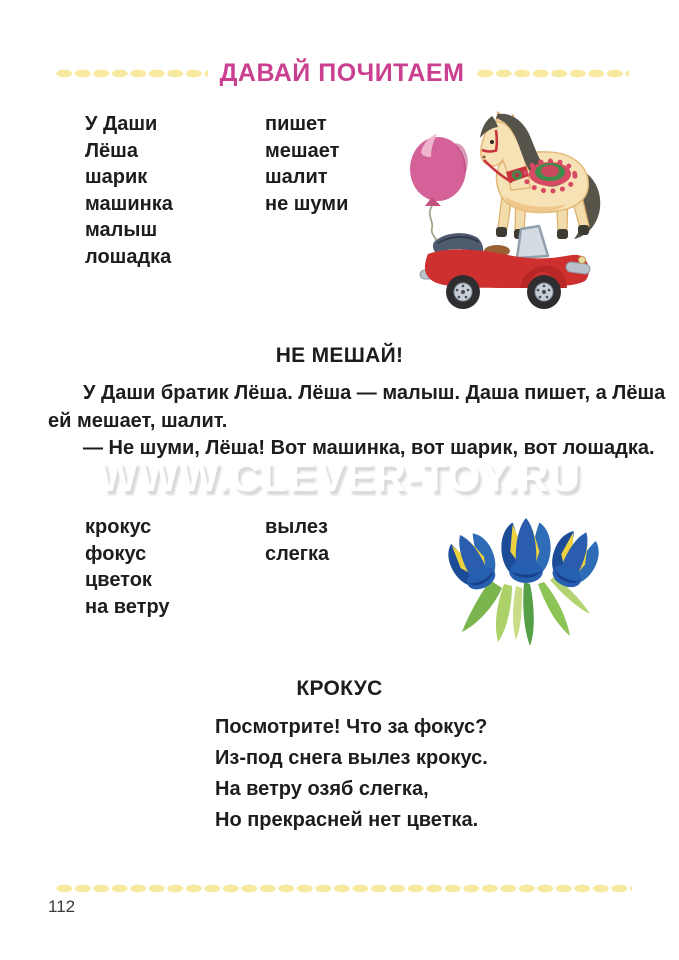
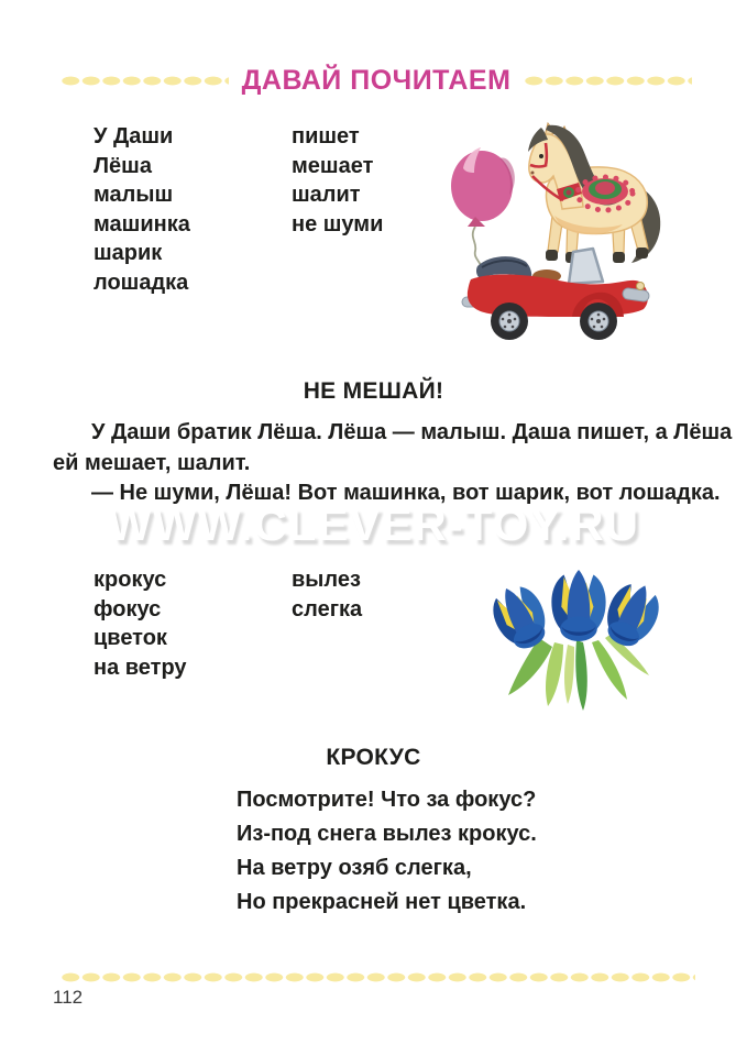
  ДАВАЙ ПОЧИТАЕМ
  У Даши
  Лёша
- шарик
+ малыш
  машинка
- малыш
+ шарик
  лошадка
  пишет
  мешает
  шалит
  не шуми
  НЕ МЕШАЙ!
  У Даши братик Лёша. Лёша — малыш. Даша пишет, а Лёша
  ей мешает, шалит.
  — Не шуми, Лёша! Вот машинка, вот шарик, вот лошадка.
  WWW.CLEVER-TOY.RU
  крокус
  фокус
  цветок
  на ветру
  вылез
  слегка
  КРОКУС
  Посмотрите! Что за фокус?
  Из-под снега вылез крокус.
  На ветру озяб слегка,
  Но прекрасней нет цветка.
  112
